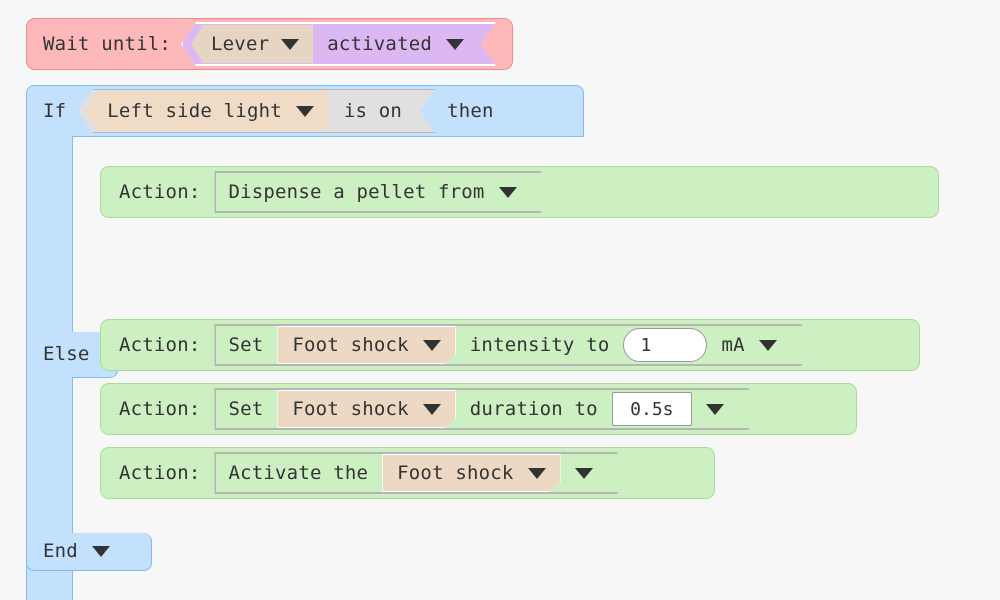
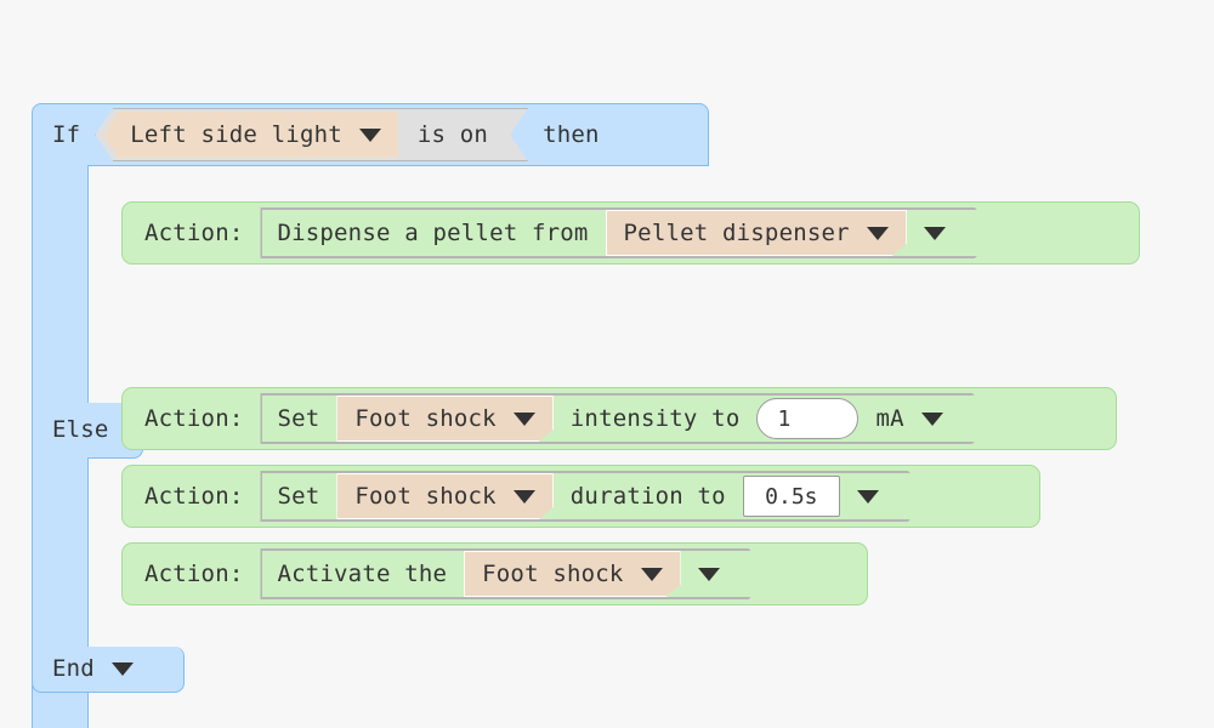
- Wait until:
- Lever
- activated
  If
  Left side light
  is on
  then
  Else
  End
  Action:
+ Pellet dispenser
  Action:
  Foot shock
  Action:
  Foot shock
  Action:
  Foot shock
